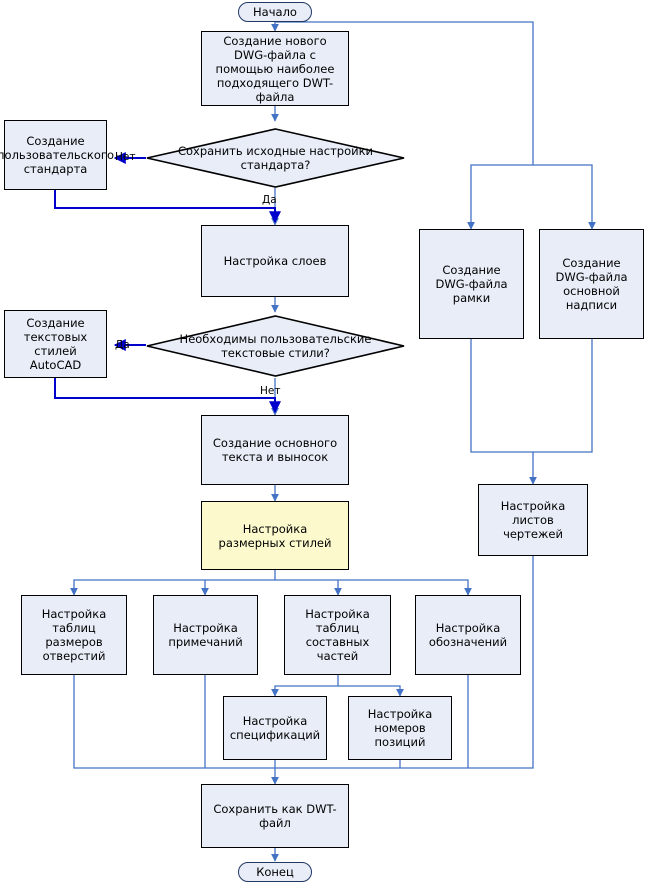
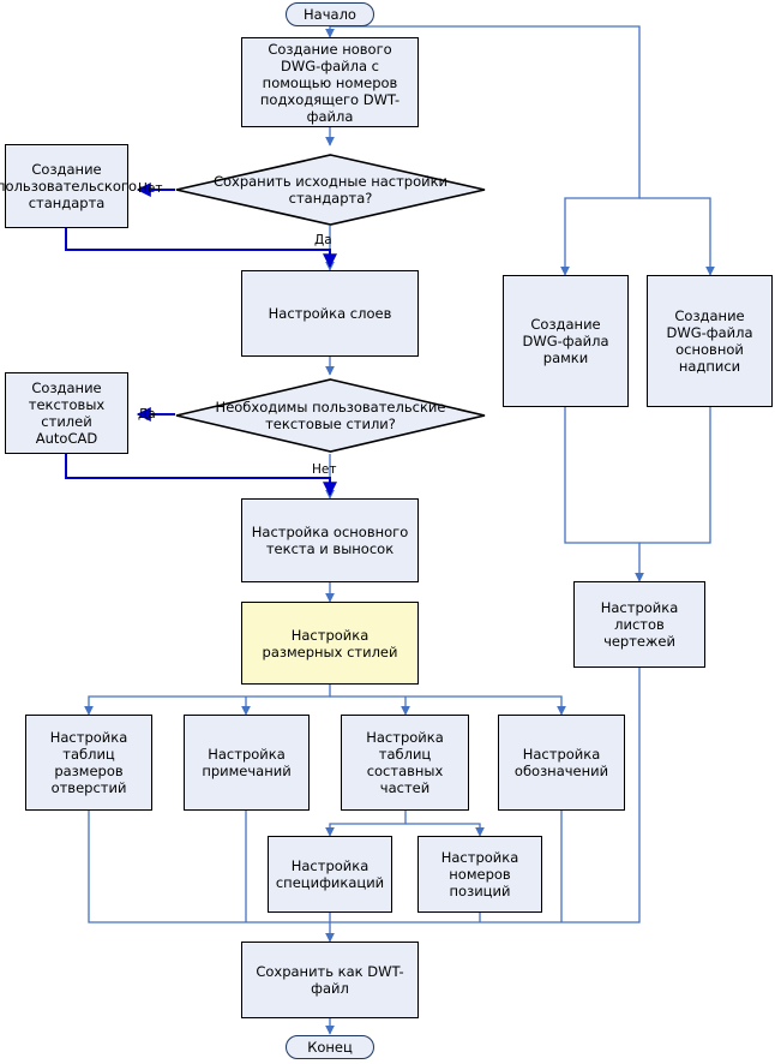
  Начало
- Создание нового DWG-файла с помощью наиболее подходящего DWT-файла
+ Создание нового DWG-файла с помощью номеров подходящего DWT-файла
  Сохранить исходные настройки стандарта?
  Создание пользовательского стандарта
  Настройка слоев
  Необходимы пользовательские текстовые стили?
  Создание текстовых стилей AutoCAD
- Создание основного текста и выносок
+ Настройка основного текста и выносок
  Настройка размерных стилей
  Настройка таблиц размеров отверстий
  Настройка примечаний
  Настройка таблиц составных частей
  Настройка обозначений
  Настройка спецификаций
  Настройка номеров позиций
  Сохранить как DWT-файл
  Конец
  Создание DWG-файла рамки
  Создание DWG-файла основной надписи
  Настройка листов чертежей
  Нет
  Да
  Да
  Нет
